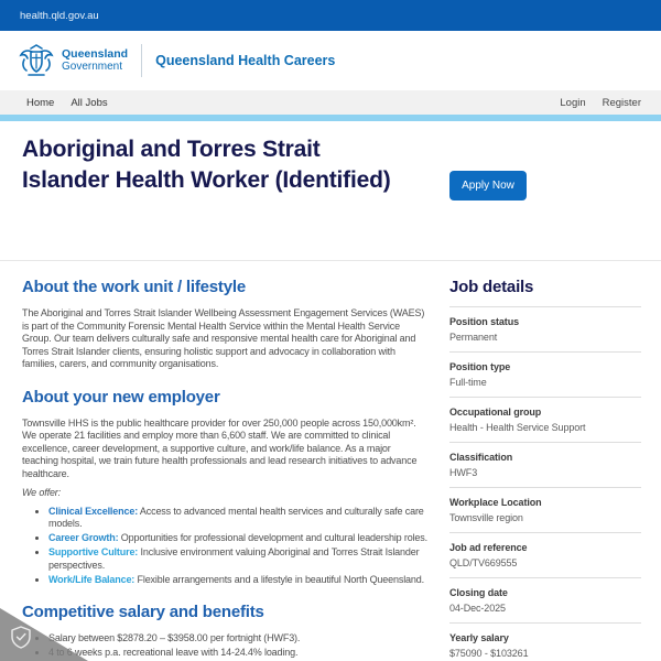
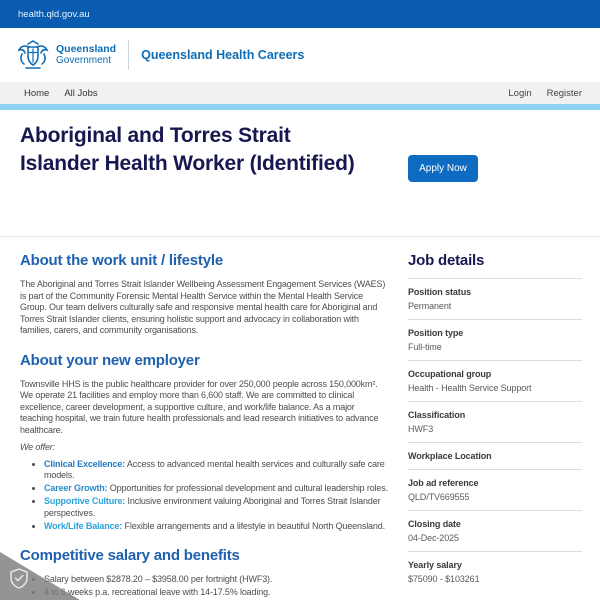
  health.qld.gov.au
  Queensland
  Government
  Queensland Health Careers
  Home
  All Jobs
  Login
  Register
  Aboriginal and Torres Strait Islander Health Worker (Identified)
  Apply Now
  About the work unit / lifestyle
  The Aboriginal and Torres Strait Islander Wellbeing Assessment Engagement Services (WAES) is part of the Community Forensic Mental Health Service within the Mental Health Service Group. Our team delivers culturally safe and responsive mental health care for Aboriginal and Torres Strait Islander clients, ensuring holistic support and advocacy in collaboration with families, carers, and community organisations.
  About your new employer
  Townsville HHS is the public healthcare provider for over 250,000 people across 150,000km². We operate 21 facilities and employ more than 6,600 staff. We are committed to clinical excellence, career development, a supportive culture, and work/life balance. As a major teaching hospital, we train future health professionals and lead research initiatives to advance healthcare.
  We offer:
  Clinical Excellence: Access to advanced mental health services and culturally safe care models.
  Career Growth: Opportunities for professional development and cultural leadership roles.
  Supportive Culture: Inclusive environment valuing Aboriginal and Torres Strait Islander perspectives.
  Work/Life Balance: Flexible arrangements and a lifestyle in beautiful North Queensland.
  Competitive salary and benefits
  Salary between $2878.20 – $3958.00 per fortnight (HWF3).
- 4 to 6 weeks p.a. recreational leave with 14-24.4% loading.
+ 4 to 6 weeks p.a. recreational leave with 14-17.5% loading.
  Job details
  Position status
  Permanent
  Position type
  Full-time
  Occupational group
  Health - Health Service Support
  Classification
  HWF3
  Workplace Location
- Townsville region
  Job ad reference
  QLD/TV669555
  Closing date
  04-Dec-2025
  Yearly salary
  $75090 - $103261
